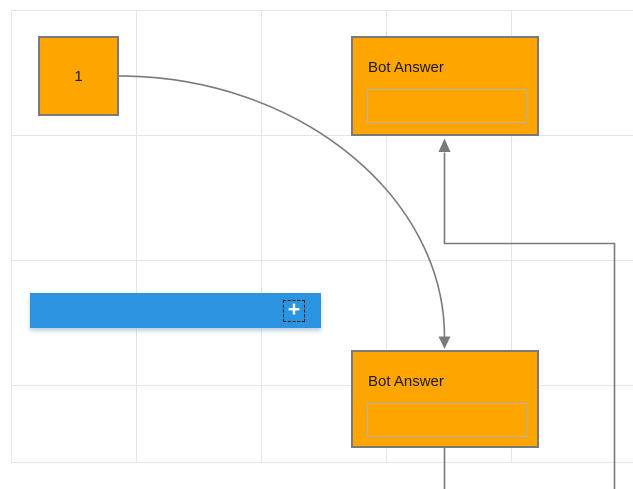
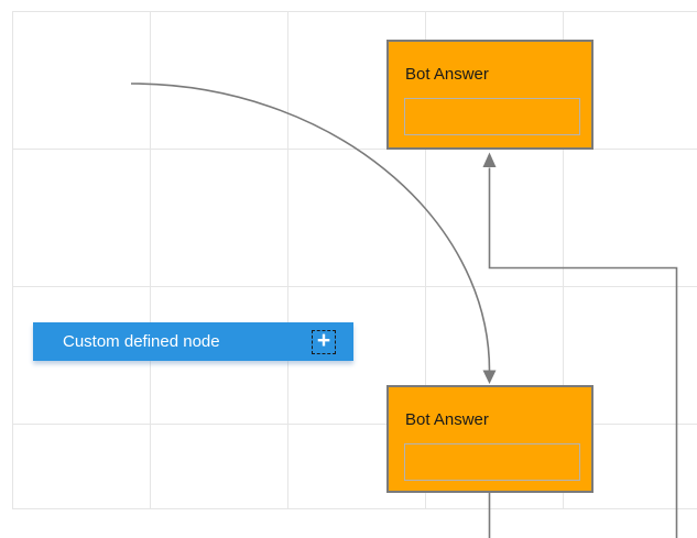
- 1
  Bot Answer
  Bot Answer
+ Custom defined node
  +
